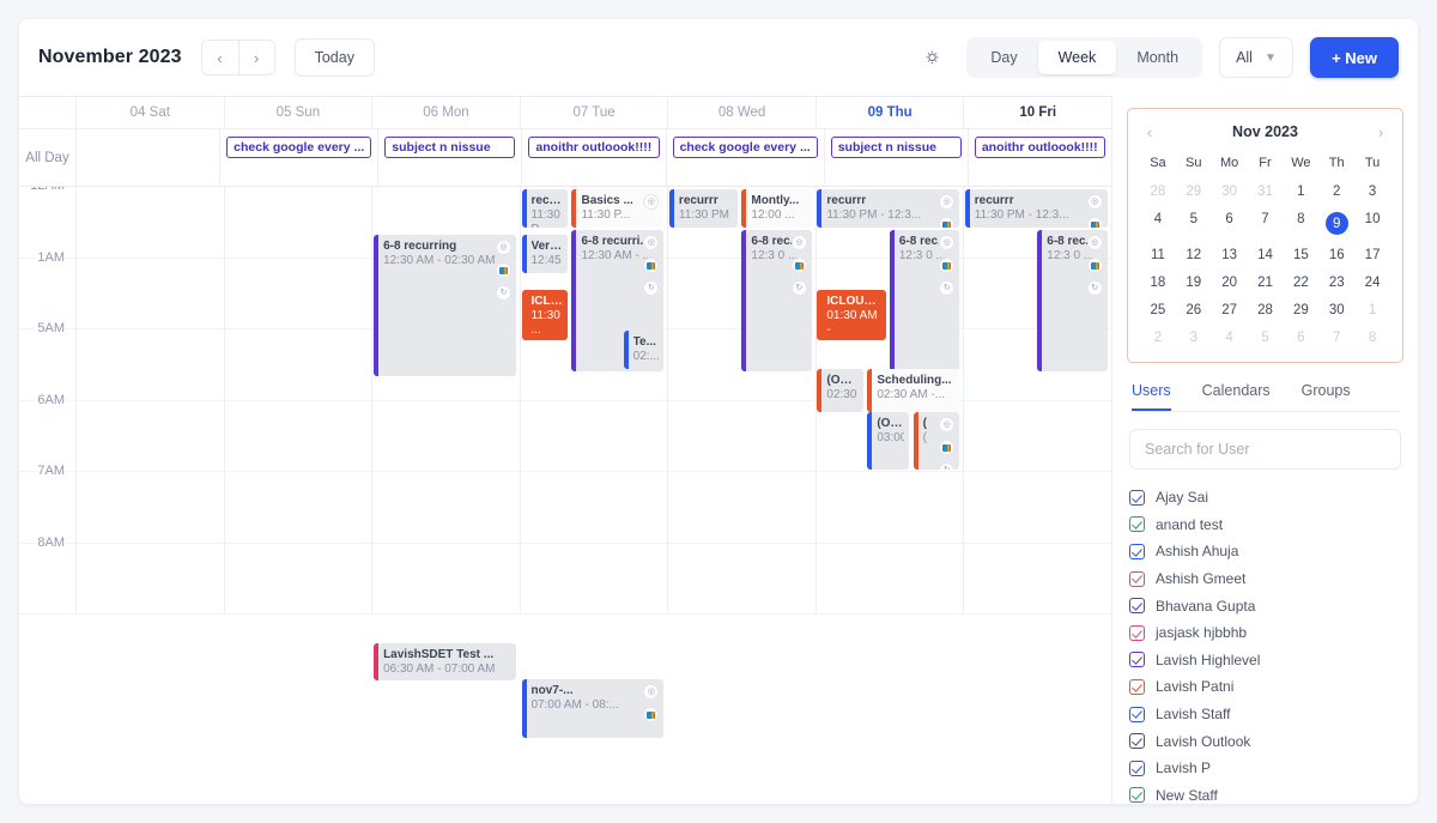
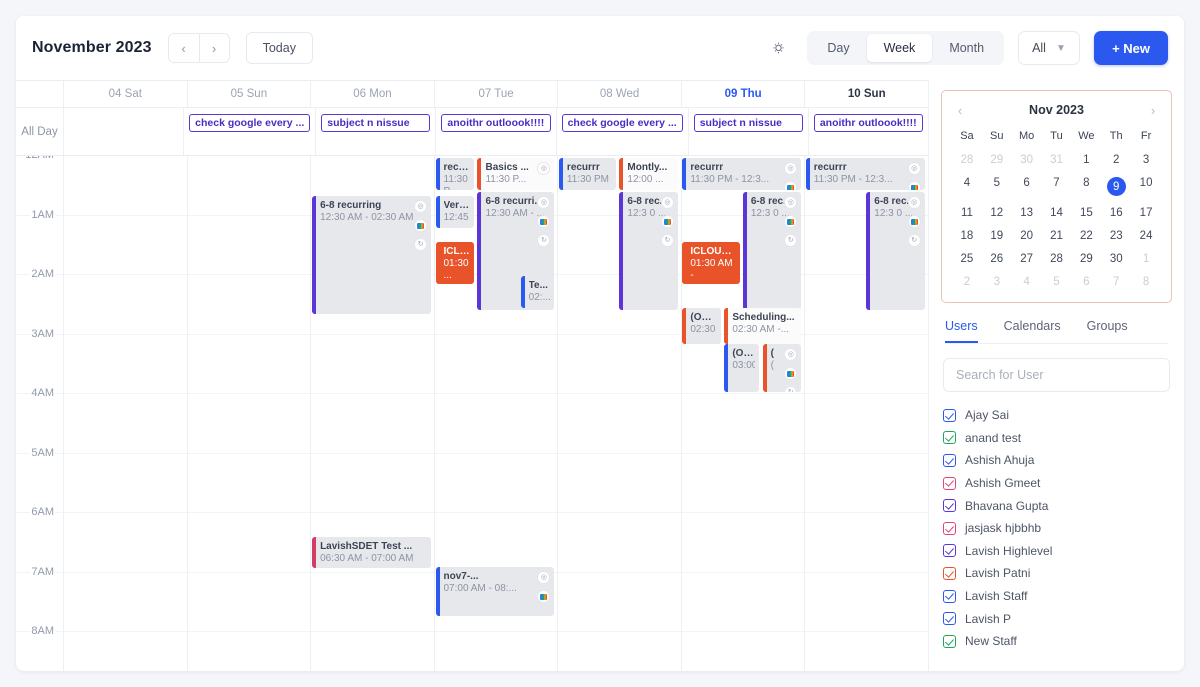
  November 2023
  ‹
  ›
  Today
  Day
  Week
  Month
  All
  ▼
  + New
  04 Sat
  05 Sun
  06 Mon
  07 Tue
  08 Wed
  09 Thu
- 10 Fri
+ 10 Sun
  All Day
  check google every ...
  subject n nissue
  anoithr outloook!!!!
  check google every ...
  subject n nissue
  anoithr outloook!!!!
  1AM
+ 2AM
+ 3AM
+ 4AM
  5AM
  6AM
  7AM
  8AM
  6-8 recurring
  12:30 AM - 02:30 AM
  LavishSDET Test ...
  06:30 AM - 07:00 AM
  Basics ...
  11:30 P...
  6-8 recurri.
  12:30 AM - ...
- 11:30 ...
+ 01:30 ...
  Te...
  02:...
  nov7-...
  07:00 AM - 08:...
  recurrr
  11:30 PM
  Montly...
  12:00 ...
  12:3 0 ...
  recurrr
  11:30 PM - 12:3...
  12:3 0 ...
  01:30 AM -
  (Optio
  02:30
  Scheduling...
  02:30 AM -...
  (Opti
  03:00
  (
  (
  recurrr
  11:30 PM - 12:3...
  12:3 0 ...
  ‹
  Nov 2023
  ›
  Sa
  Su
  Mo
- Fr
+ Tu
  We
  Th
- Tu
+ Fr
  28
  29
  30
  31
  1
  2
  3
  4
  5
  6
  7
  8
  9
  10
  11
  12
  13
  14
  15
  16
  17
  18
  19
  20
  21
  22
  23
  24
  25
  26
  27
  28
  29
  30
  1
  2
  3
  4
  5
  6
  7
  8
  Users
  Calendars
  Groups
  Search for User
  Ajay Sai
  anand test
  Ashish Ahuja
  Ashish Gmeet
  Bhavana Gupta
  jasjask hjbbhb
  Lavish Highlevel
  Lavish Patni
  Lavish Staff
- Lavish Outlook
  Lavish P
  New Staff
